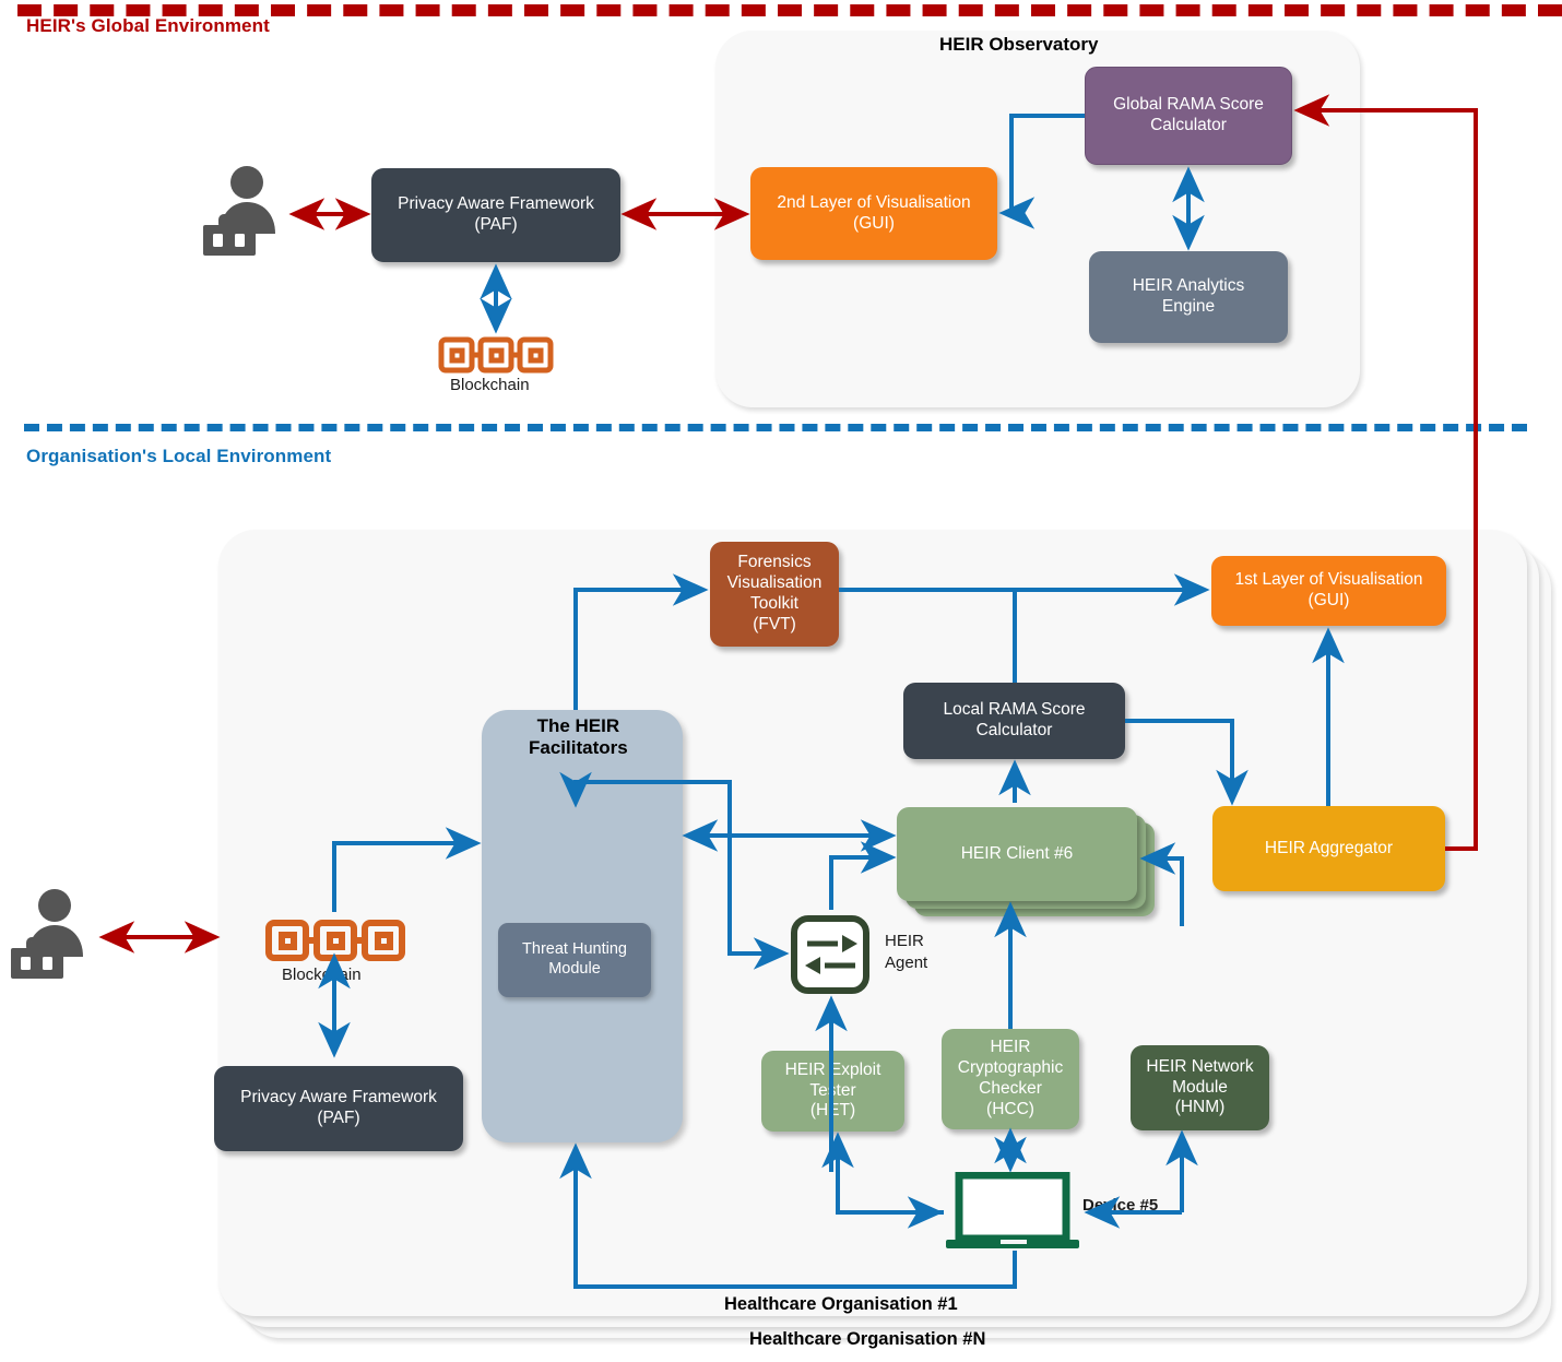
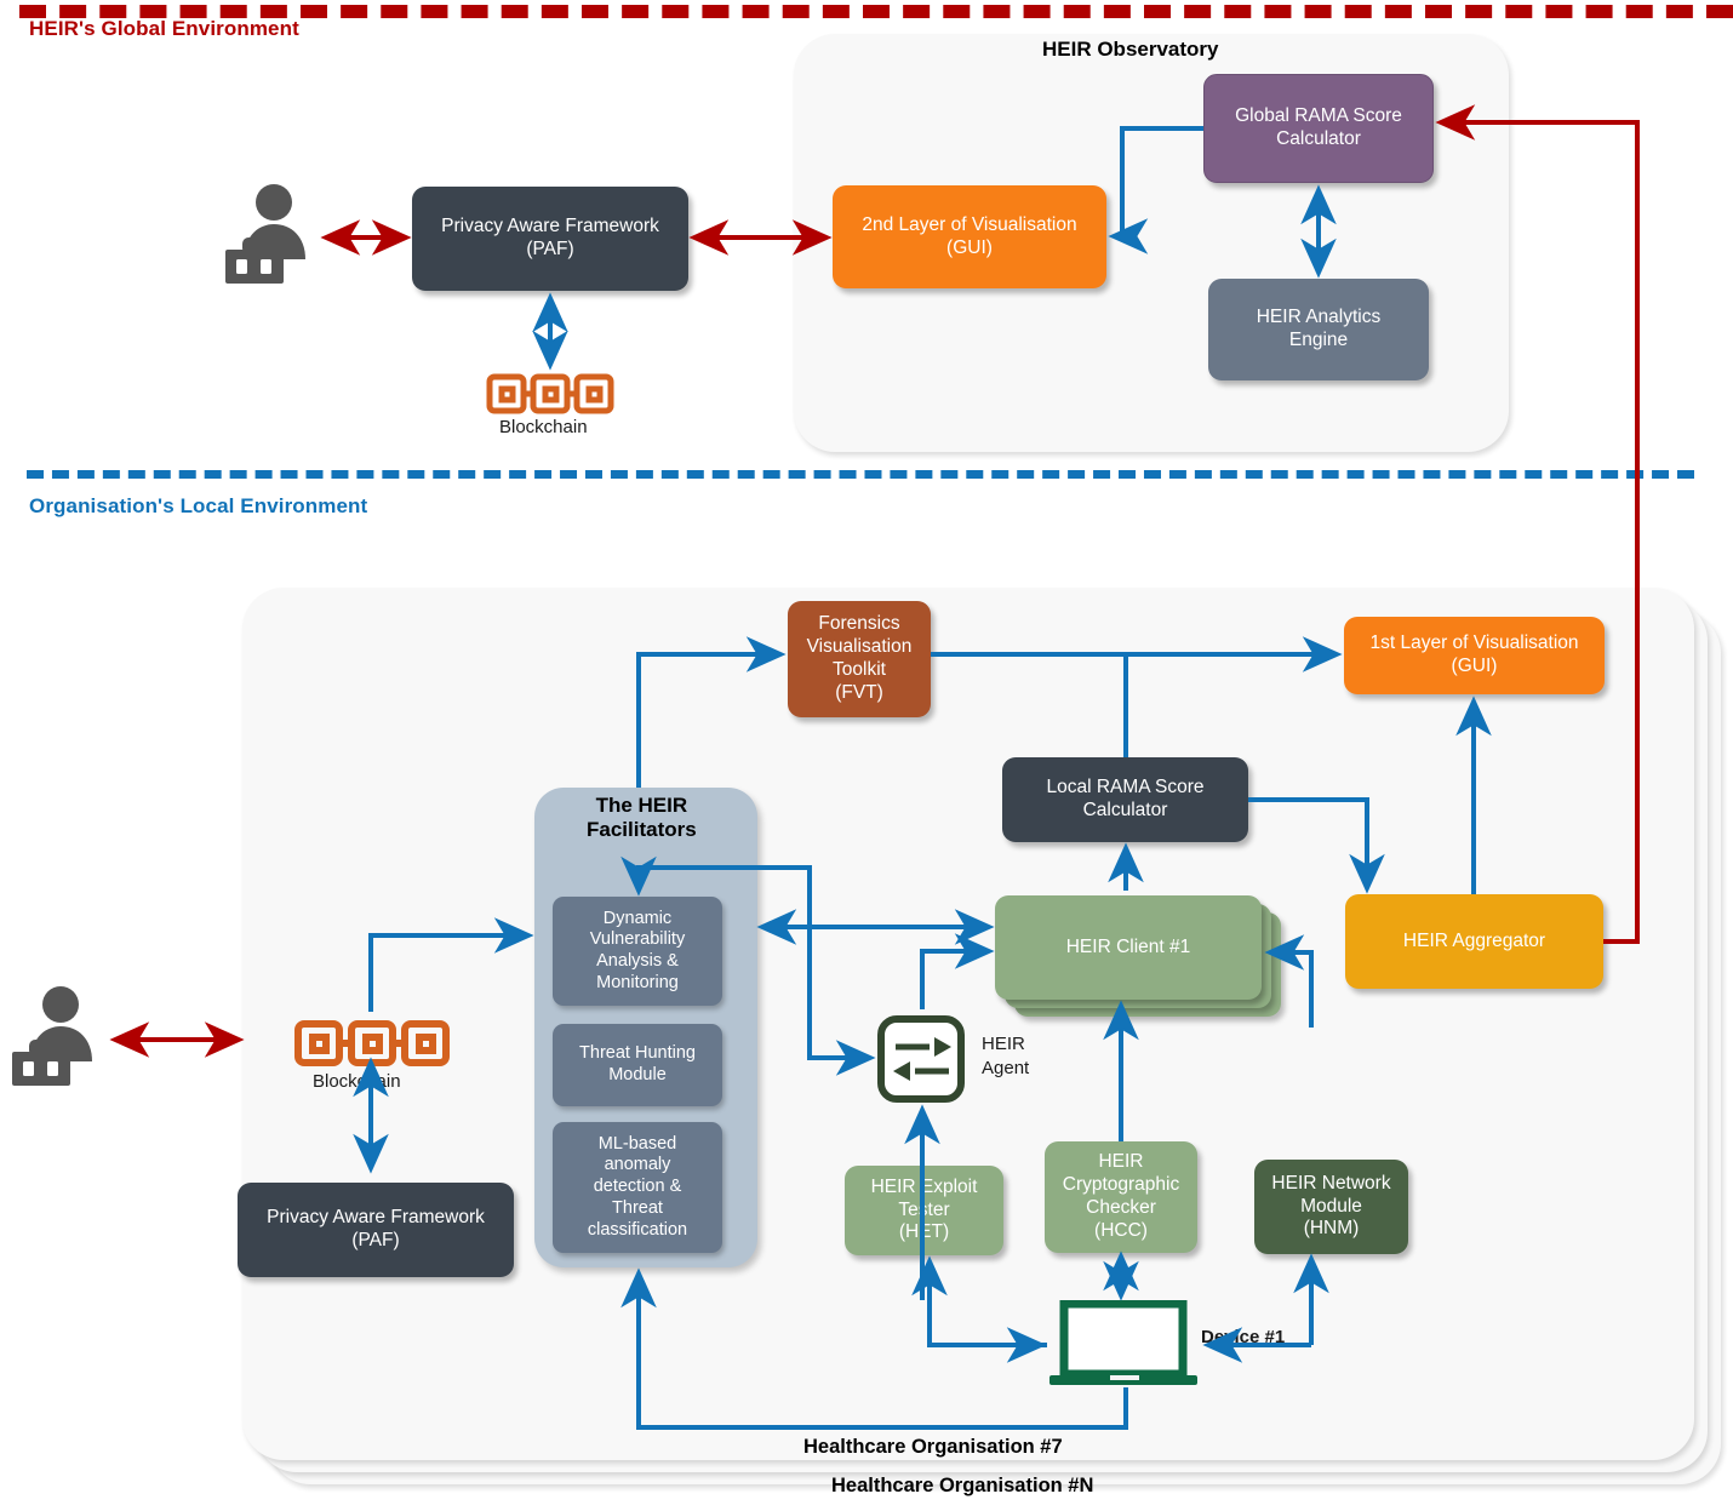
  HEIR's Global Environment
  Organisation's Local Environment
  HEIR Observatory
  Privacy Aware Framework
  (PAF)
  2nd Layer of Visualisation
  (GUI)
  Global RAMA Score
  Calculator
  HEIR Analytics
  Engine
  Blockchain
  Blockcain
  Privacy Aware Framework
  (PAF)
  The HEIR
  Facilitators
+ Dynamic
+ Vulnerability
+ Analysis &
+ Monitoring
  Threat Hunting
  Module
+ ML-based
+ anomaly
+ detection &
+ Threat
+ classification
  Forensics
  Visualisation
  Toolkit
  (FVT)
  1st Layer of Visualisation
  (GUI)
  Local RAMA Score
  Calculator
- HEIR Client #6
+ HEIR Client #1
  HEIR Aggregator
  HEIR
  Agent
  HEIR Exploit
  Teter
  (HET)
  HEIR
  Cryptographic
  Checker
  (HCC)
  HEIR Network
  Module
  (HNM)
- Device #5
+ Device #1
- Healthcare Organisation #1
+ Healthcare Organisation #7
  Healthcare Organisation #N
